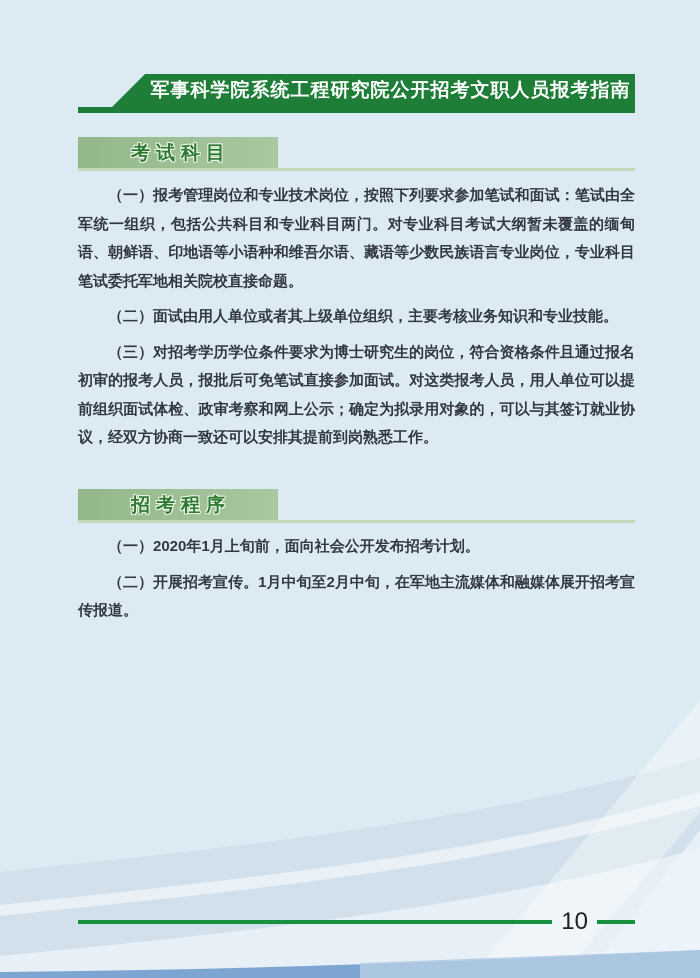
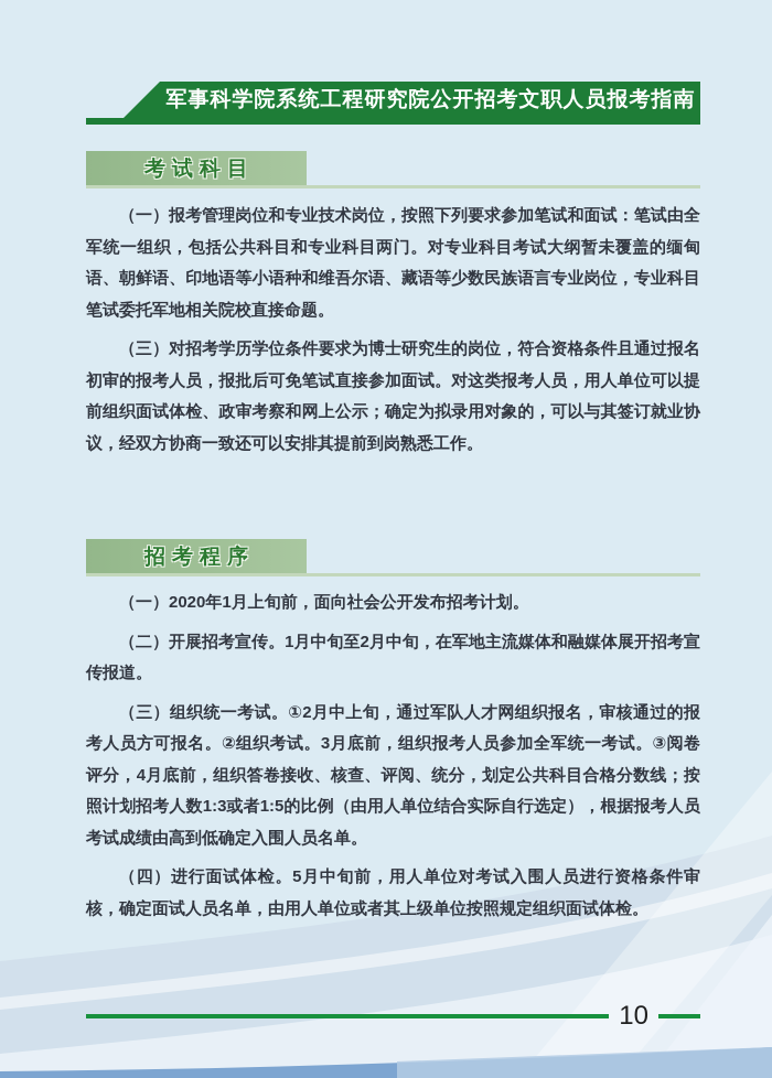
  军事科学院系统工程研究院公开招考文职人员报考指南
  考试科目
  （一）报考管理岗位和专业技术岗位，按照下列要求参加笔试和面试：笔试由全军统一组织，包括公共科目和专业科目两门。对专业科目考试大纲暂未覆盖的缅甸语、朝鲜语、印地语等小语种和维吾尔语、藏语等少数民族语言专业岗位，专业科目笔试委托军地相关院校直接命题。
- （二）面试由用人单位或者其上级单位组织，主要考核业务知识和专业技能。
  （三）对招考学历学位条件要求为博士研究生的岗位，符合资格条件且通过报名初审的报考人员，报批后可免笔试直接参加面试。对这类报考人员，用人单位可以提前组织面试体检、政审考察和网上公示；确定为拟录用对象的，可以与其签订就业协议，经双方协商一致还可以安排其提前到岗熟悉工作。
  招考程序
  （一）2020年1月上旬前，面向社会公开发布招考计划。
  （二）开展招考宣传。1月中旬至2月中旬，在军地主流媒体和融媒体展开招考宣传报道。
+ （三）组织统一考试。①2月中上旬，通过军队人才网组织报名，审核通过的报考人员方可报名。②组织考试。3月底前，组织报考人员参加全军统一考试。③阅卷评分，4月底前，组织答卷接收、核查、评阅、统分，划定公共科目合格分数线；按照计划招考人数1:3或者1:5的比例（由用人单位结合实际自行选定），根据报考人员考试成绩由高到低确定入围人员名单。
+ （四）进行面试体检。5月中旬前，用人单位对考试入围人员进行资格条件审核，确定面试人员名单，由用人单位或者其上级单位按照规定组织面试体检。
  10
